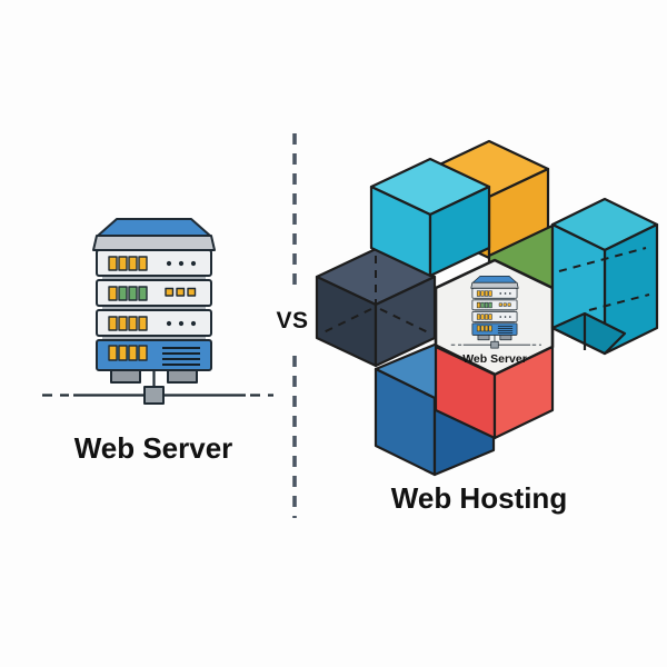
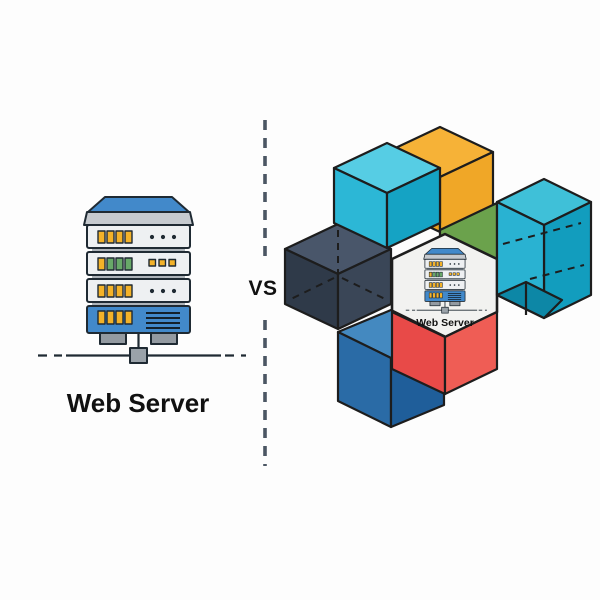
  Web Server
  VS
  Web Server
- Web Hosting
